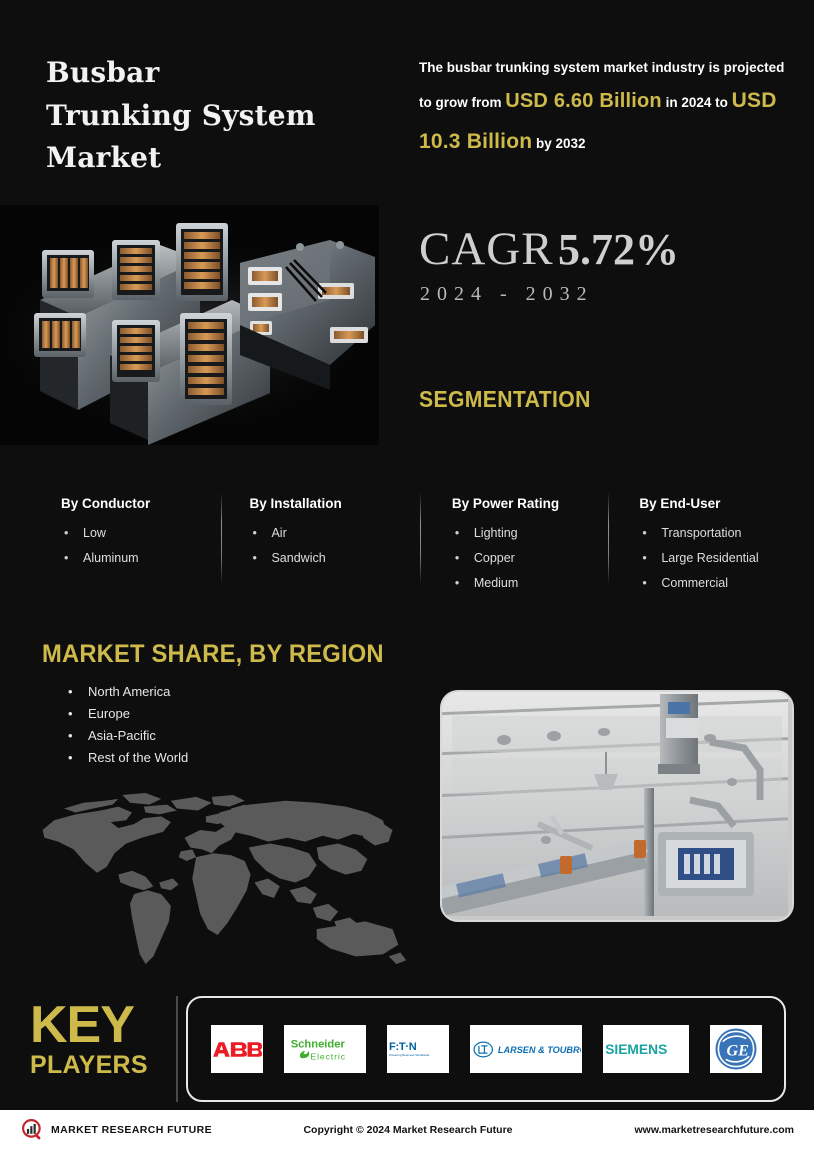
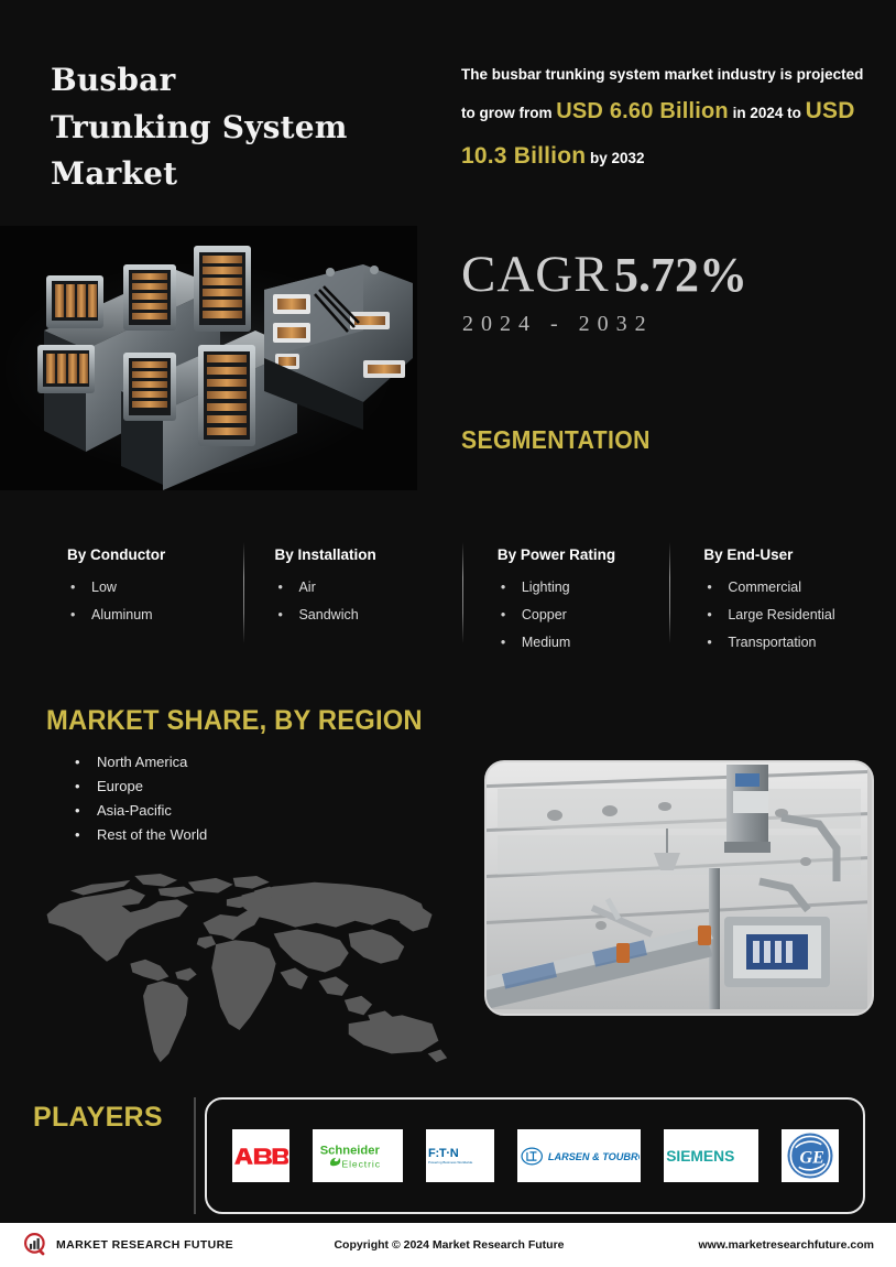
  Busbar
  Trunking System
  Market
  The busbar trunking system market industry is projected to grow from USD 6.60 Billion in 2024 to USD 10.3 Billion by 2032
  CAGR 5.72%
  2024 - 2032
  SEGMENTATION
  By Conductor
  •
  Low
  •
  Aluminum
  By Installation
  •
  Air
  •
  Sandwich
  By Power Rating
  •
  Lighting
  •
  Copper
  •
  Medium
  By End-User
  •
- Transportation
+ Commercial
  •
  Large Residential
  •
- Commercial
+ Transportation
  MARKET SHARE, BY REGION
  •
  North America
  •
  Europe
  •
  Asia-Pacific
  •
  Rest of the World
- KEY
  PLAYERS
  Schneider
  Electric
  F:T·N
  LARSEN & TOUBR
  SIEMENS
  GE
  MARKET RESEARCH FUTURE
  Copyright © 2024 Market Research Future
  www.marketresearchfuture.com
